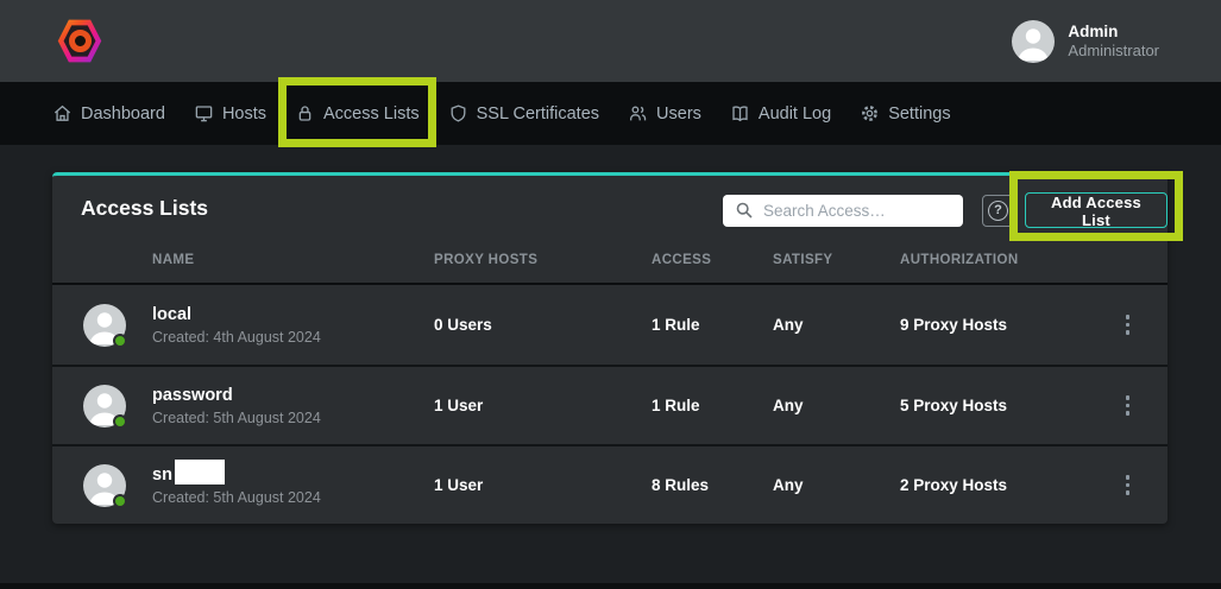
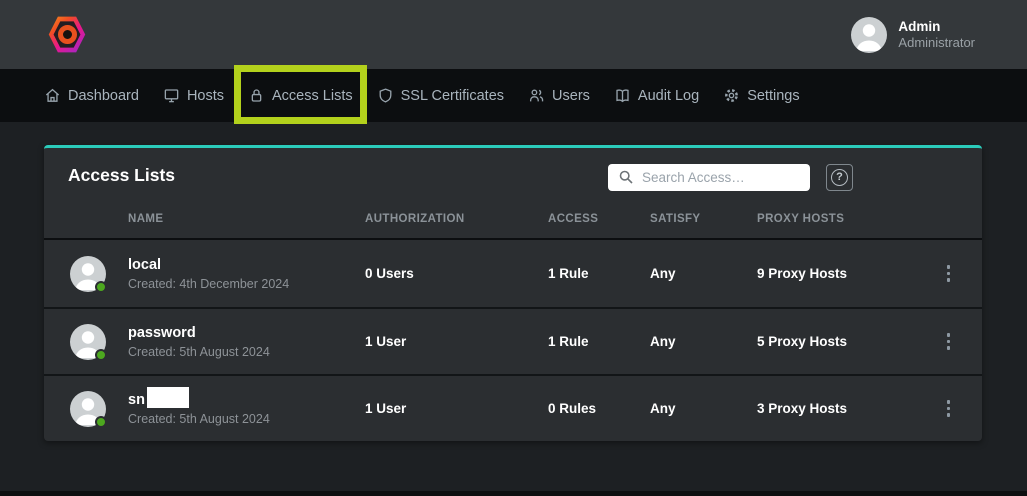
  Admin
  Administrator
  Dashboard
  Hosts
  Access Lists
  SSL Certificates
  Users
  Audit Log
  Settings
  Access Lists
  Search Access…
  ?
- Add Access List
  NAME
- PROXY HOSTS
+ AUTHORIZATION
  ACCESS
  SATISFY
- AUTHORIZATION
+ PROXY HOSTS
  local
- Created: 4th August 2024
+ Created: 4th December 2024
  0 Users
  1 Rule
  Any
  9 Proxy Hosts
  password
  Created: 5th August 2024
  1 User
  1 Rule
  Any
  5 Proxy Hosts
  sn
  Created: 5th August 2024
  1 User
- 8 Rules
+ 0 Rules
  Any
- 2 Proxy Hosts
+ 3 Proxy Hosts
